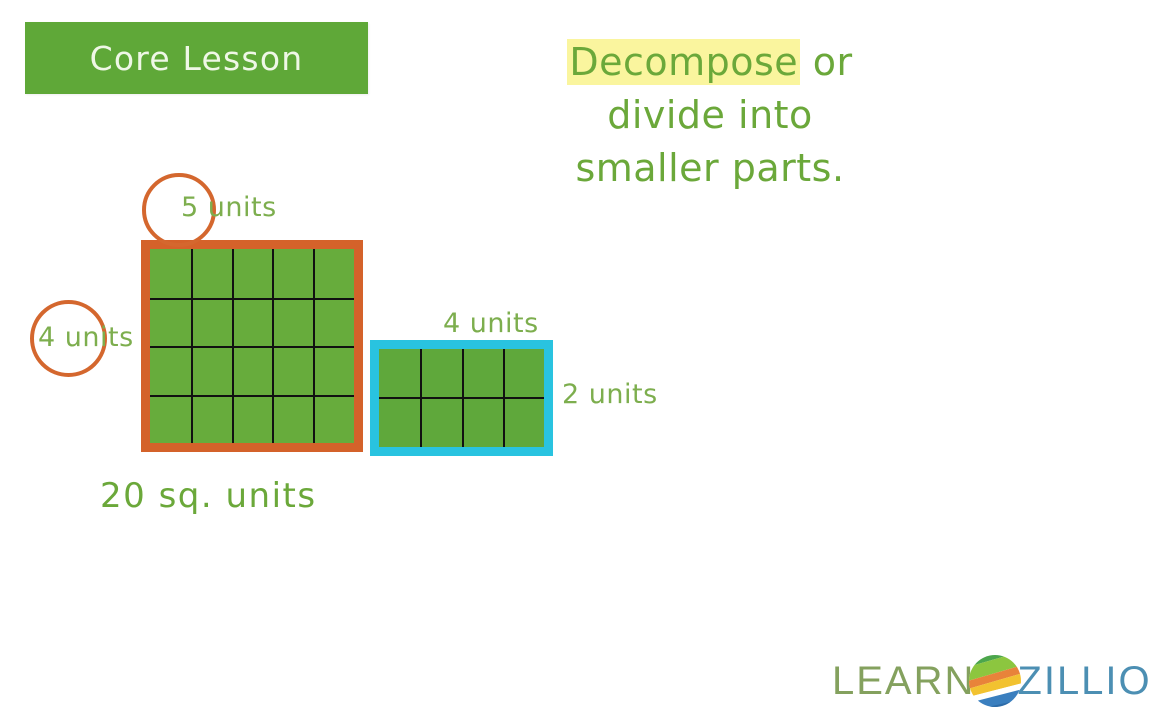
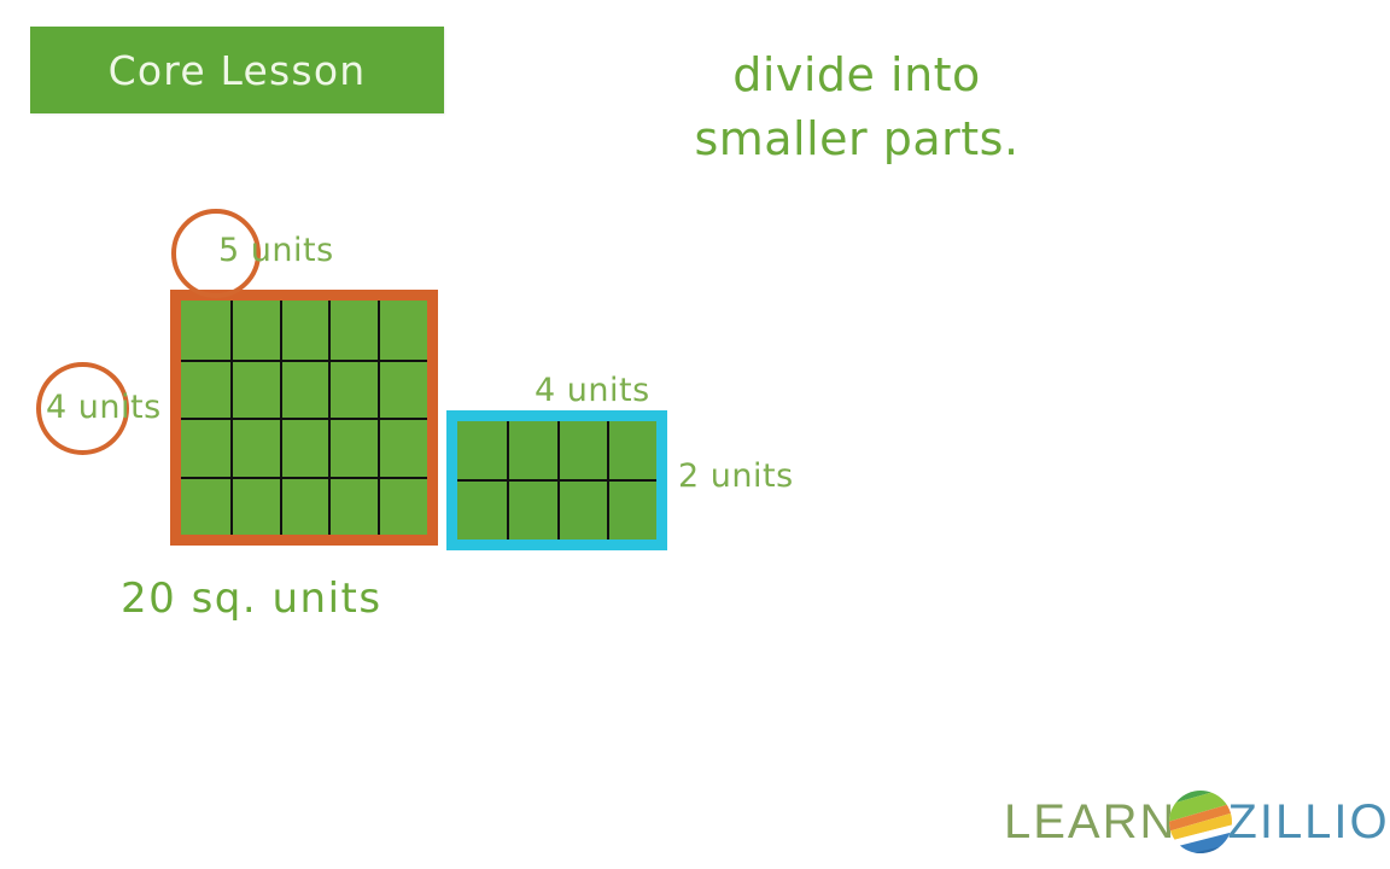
  Core Lesson
- Decompose or
  divide into
  smaller parts.
  5 units
  4 units
  4 units
  2 units
  20 sq. units
  LEARN
  ZILLIO
